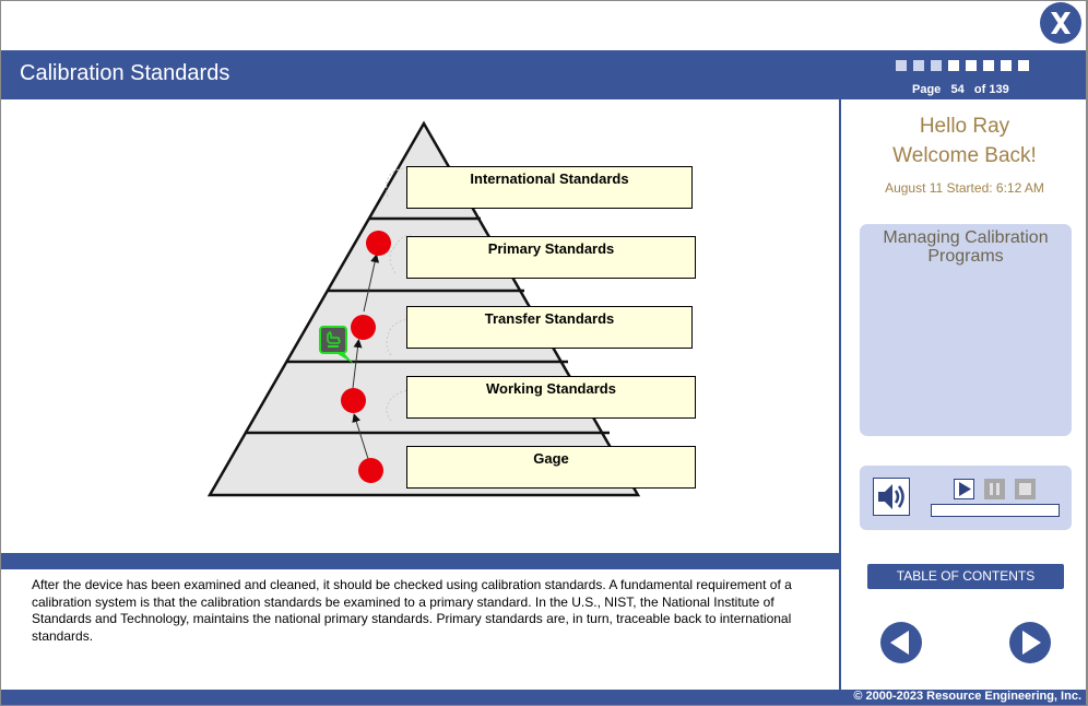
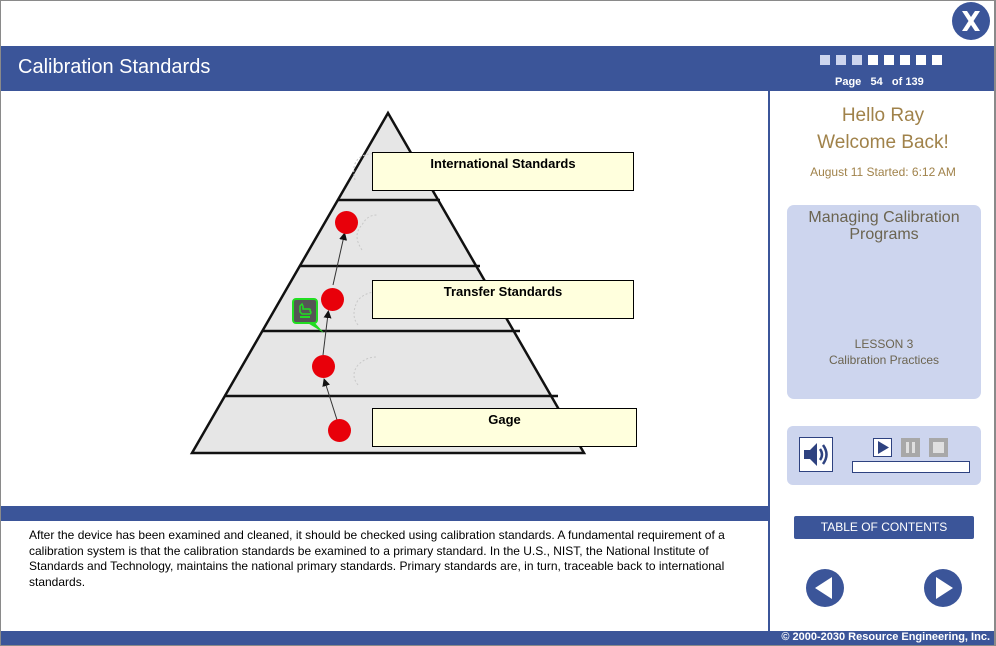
  Calibration Standards
  Page 54 of 139
  International Standards
- Primary Standards
  Transfer Standards
- Working Standards
  Gage
  After the device has been examined and cleaned, it should be checked using calibration standards. A fundamental requirement of a calibration system is that the calibration standards be examined to a primary standard. In the U.S., NIST, the National Institute of Standards and Technology, maintains the national primary standards. Primary standards are, in turn, traceable back to international standards.
  Hello Ray
  Welcome Back!
  August 11 Started: 6:12 AM
  Managing Calibration Programs
+ LESSON 3
+ Calibration Practices
  TABLE OF CONTENTS
- © 2000-2023 Resource Engineering, Inc.
+ © 2000-2030 Resource Engineering, Inc.
